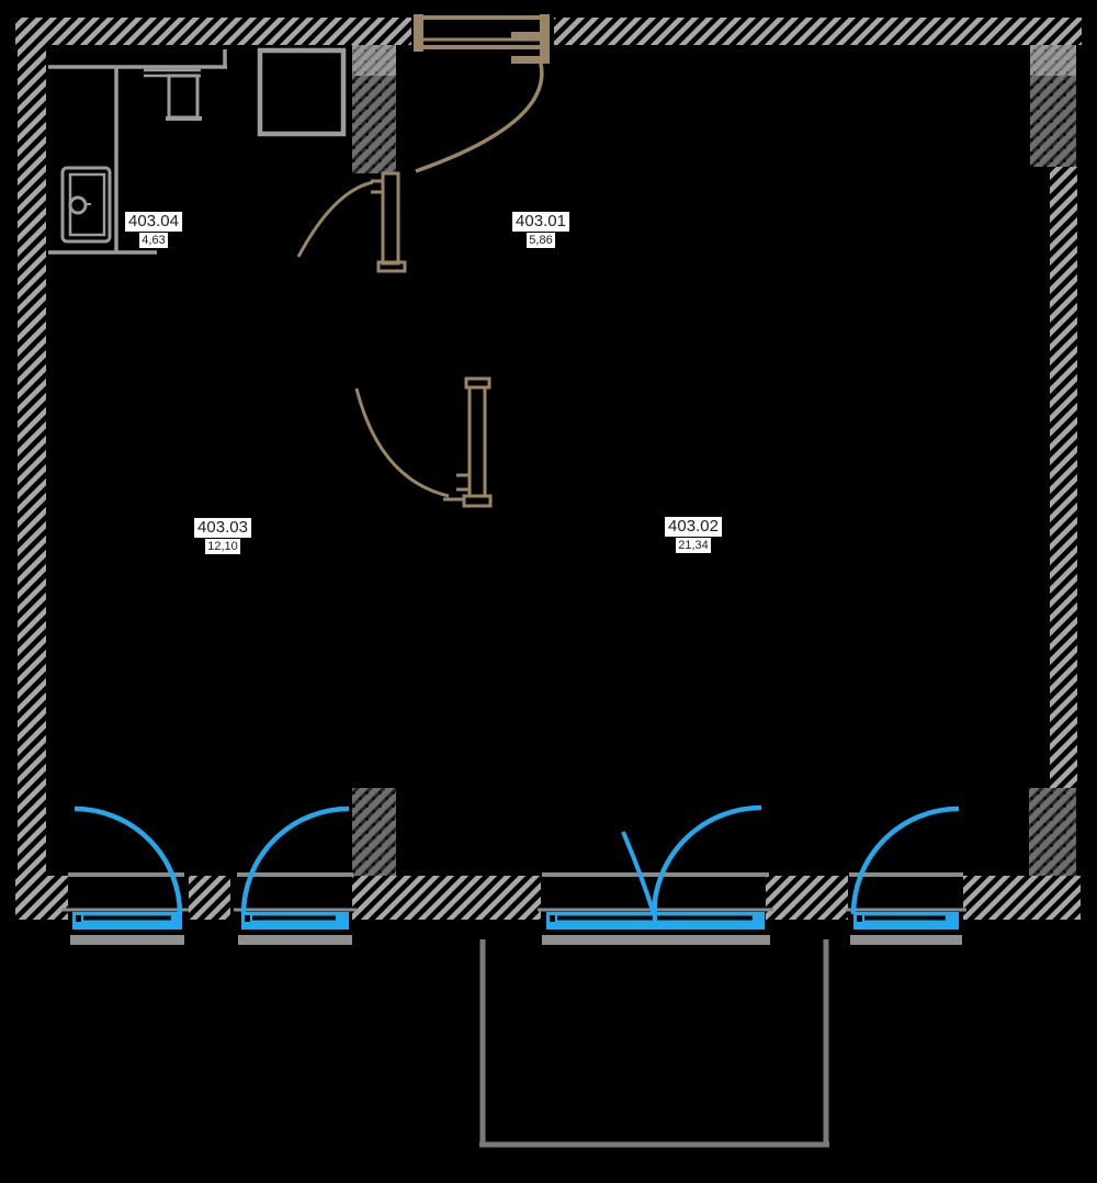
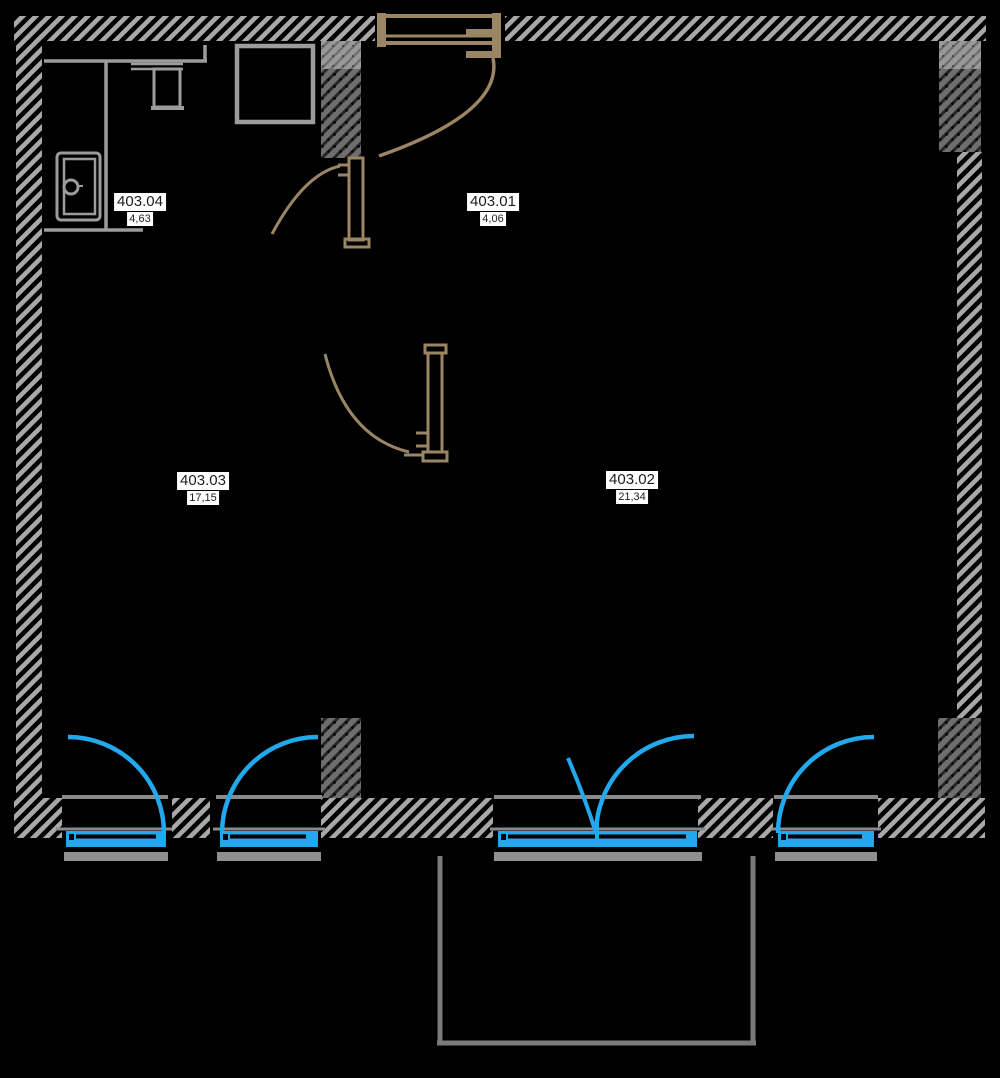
  403.04
  4,63
  403.01
- 5,86
+ 4,06
  403.03
- 12,10
+ 17,15
  403.02
  21,34
